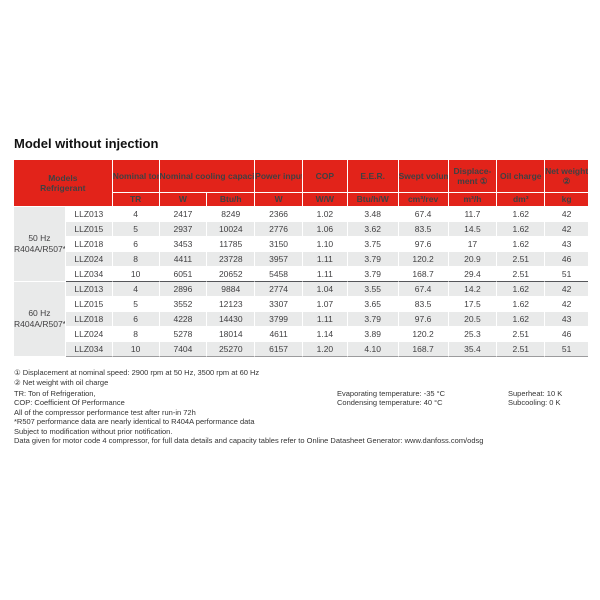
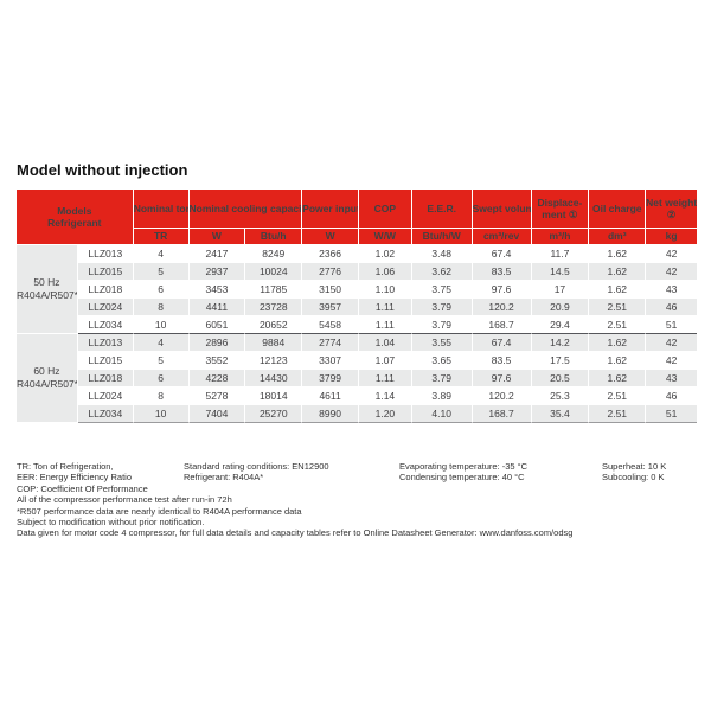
  Model without injection
  Models Refrigerant	Nominal to	Nominal cooling capaci	Power inpu	COP	E.E.R.	Swept volum	Displace- ment ①	Oil charge	Net weight ②
  TR	W	Btu/h	W	W/W	Btu/h/W	cm³/rev	m³/h	dm³	kg
  50 Hz R404A/R507*	LLZ013	4	2417	8249	2366	1.02	3.48	67.4	11.7	1.62	42
  LLZ015	5	2937	10024	2776	1.06	3.62	83.5	14.5	1.62	42
  LLZ018	6	3453	11785	3150	1.10	3.75	97.6	17	1.62	43
  LLZ024	8	4411	23728	3957	1.11	3.79	120.2	20.9	2.51	46
  LLZ034	10	6051	20652	5458	1.11	3.79	168.7	29.4	2.51	51
  60 Hz R404A/R507*	LLZ013	4	2896	9884	2774	1.04	3.55	67.4	14.2	1.62	42
  LLZ015	5	3552	12123	3307	1.07	3.65	83.5	17.5	1.62	42
  LLZ018	6	4228	14430	3799	1.11	3.79	97.6	20.5	1.62	43
  LLZ024	8	5278	18014	4611	1.14	3.89	120.2	25.3	2.51	46
- LLZ034	10	7404	25270	6157	1.20	4.10	168.7	35.4	2.51	51
+ LLZ034	10	7404	25270	8990	1.20	4.10	168.7	35.4	2.51	51
- ① Displacement at nominal speed: 2900 rpm at 50 Hz, 3500 rpm at 60 Hz
- ② Net weight with oil charge
  TR: Ton of Refrigeration,
+ EER: Energy Efficiency Ratio
  COP: Coefficient Of Performance
  All of the compressor performance test after run-in 72h
  *R507 performance data are nearly identical to R404A performance data
  Subject to modification without prior notification.
  Data given for motor code 4 compressor, for full data details and capacity tables refer to Online Datasheet Generator: www.danfoss.com/odsg
+ Standard rating conditions: EN12900
+ Refrigerant: R404A*
  Evaporating temperature: -35 °C
  Condensing temperature: 40 °C
  Superheat: 10 K
  Subcooling: 0 K
